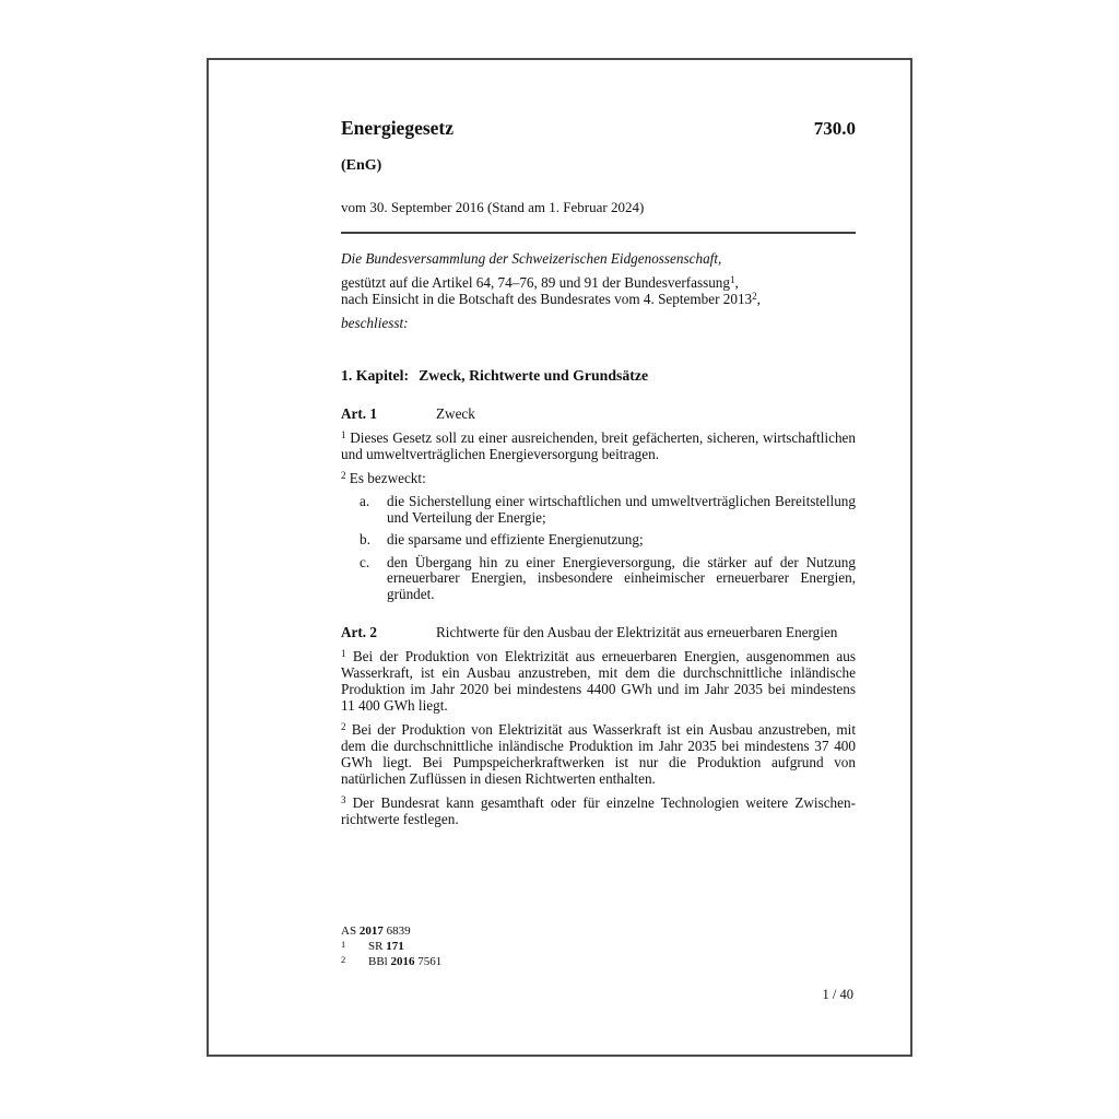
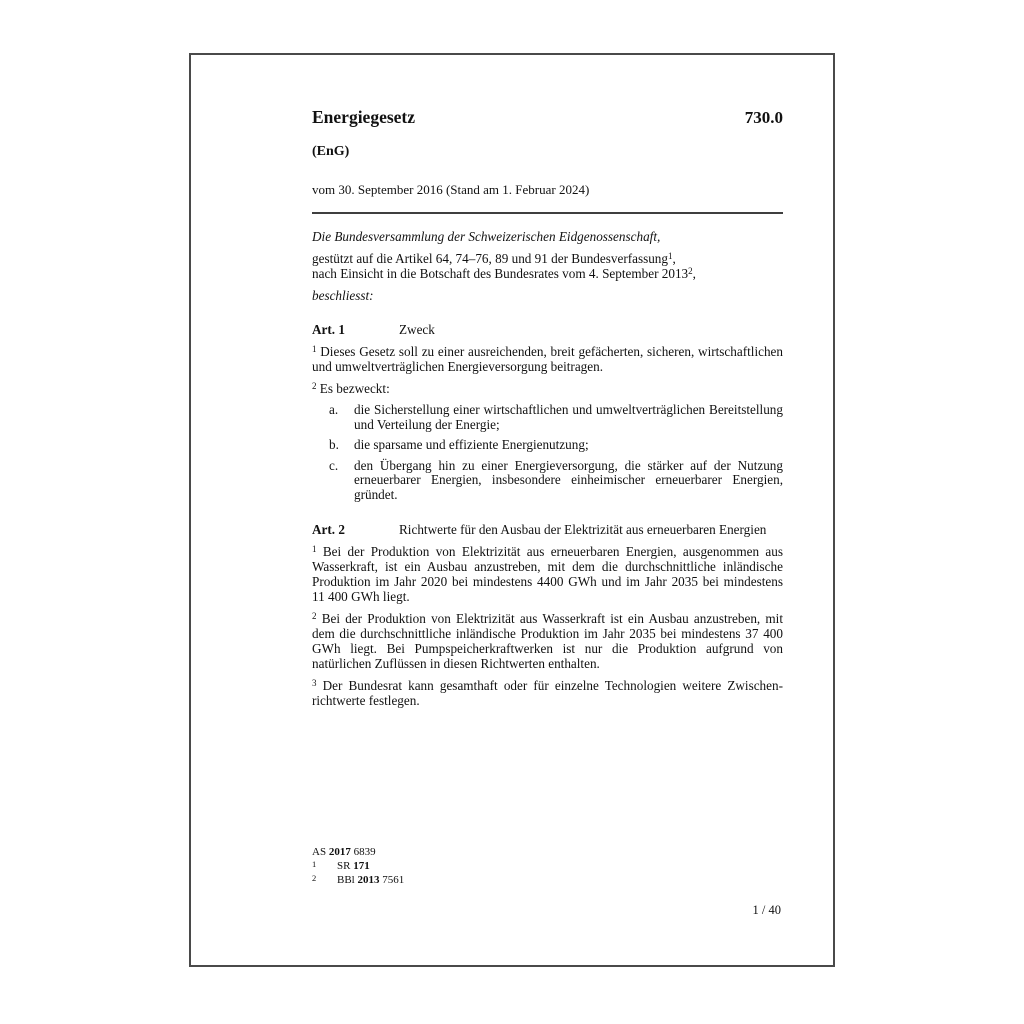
  Energiegesetz
  730.0
  (EnG)
  vom 30. September 2016 (Stand am 1. Februar 2024)
  Die Bundesversammlung der Schweizerischen Eidgenossenschaft,
  gestützt auf die Artikel 64, 74–76, 89 und 91 der Bundesverfassung1,
  nach Einsicht in die Botschaft des Bundesrates vom 4. September 20132,
  beschliesst:
- 1. Kapitel: Zweck, Richtwerte und Grundsätze
  Art. 1
  Zweck
  1 Dieses Gesetz soll zu einer ausreichenden, breit gefächerten, sicheren, wirtschaftli­chen und umweltverträglichen Energieversorgung beitragen.
  2 Es bezweckt:
  a.
  die Sicherstellung einer wirtschaftlichen und umweltverträglichen Bereitstel­lung und Verteilung der Energie;
  b.
  die sparsame und effiziente Energienutzung;
  c.
  den Übergang hin zu einer Energieversorgung, die stärker auf der Nutzung erneuerbarer Energien, insbesondere einheimischer erneuerbarer Energien, gründet.
  Art. 2
  Richtwerte für den Ausbau der Elektrizität aus erneuerbaren Energien
  1 Bei der Produktion von Elektrizität aus erneuerbaren Energien, ausgenommen aus Wasserkraft, ist ein Ausbau anzustreben, mit dem die durchschnittliche inländische Produktion im Jahr 2020 bei mindestens 4400 GWh und im Jahr 2035 bei mindestens 11 400 GWh liegt.
  2 Bei der Produktion von Elektrizität aus Wasserkraft ist ein Ausbau anzustreben, mit dem die durchschnittliche inländische Produktion im Jahr 2035 bei mindestens 37 400 GWh liegt. Bei Pumpspeicherkraftwerken ist nur die Produktion aufgrund von natürlichen Zuflüssen in diesen Richtwerten enthalten.
  3 Der Bundesrat kann gesamthaft oder für einzelne Technologien weitere Zwischen­ichtwerte festlegen.
  AS 2017 6839
  1
  SR 171
  2
- BBl 2016 7561
+ BBl 2013 7561
  1 / 40
